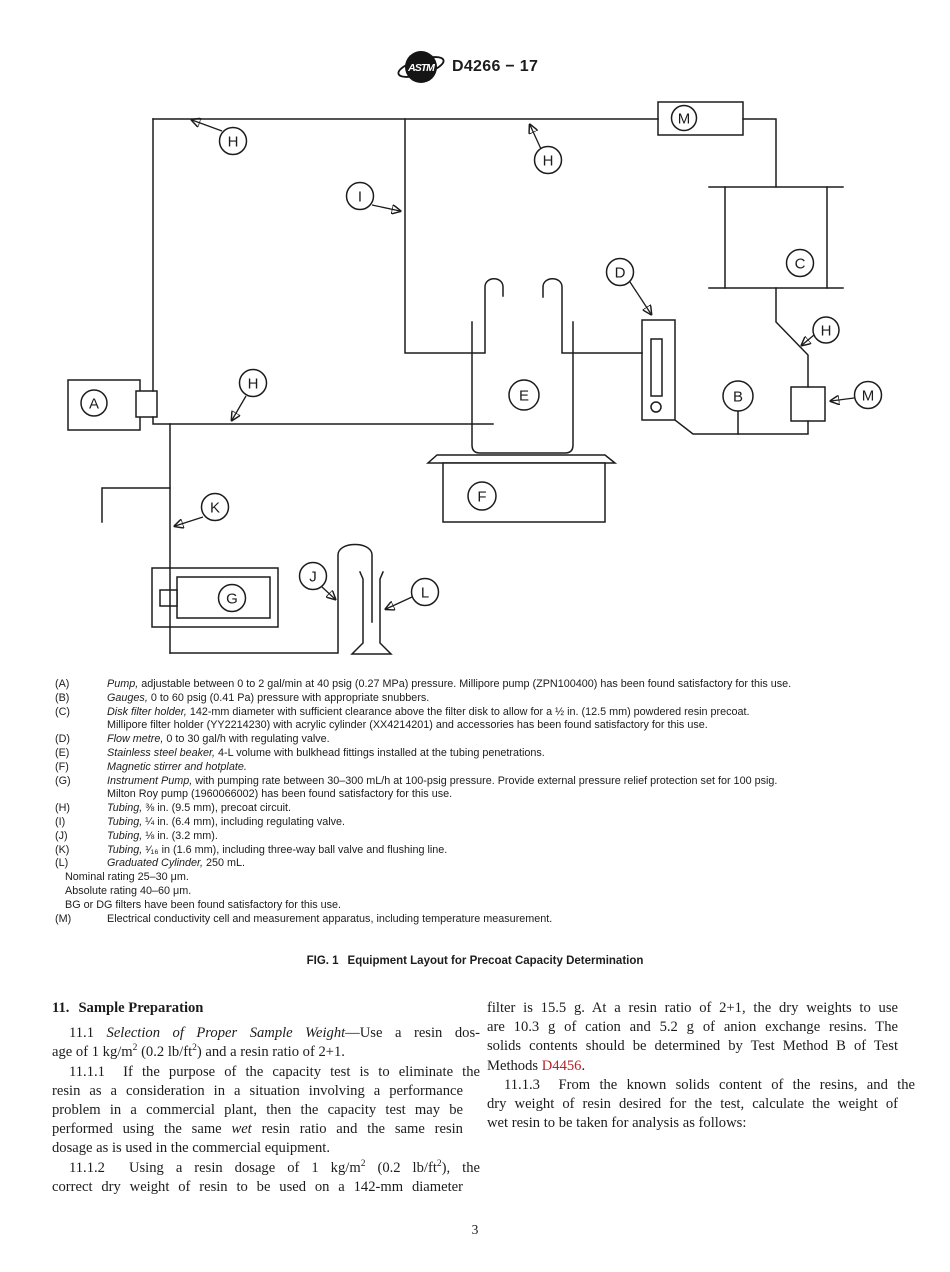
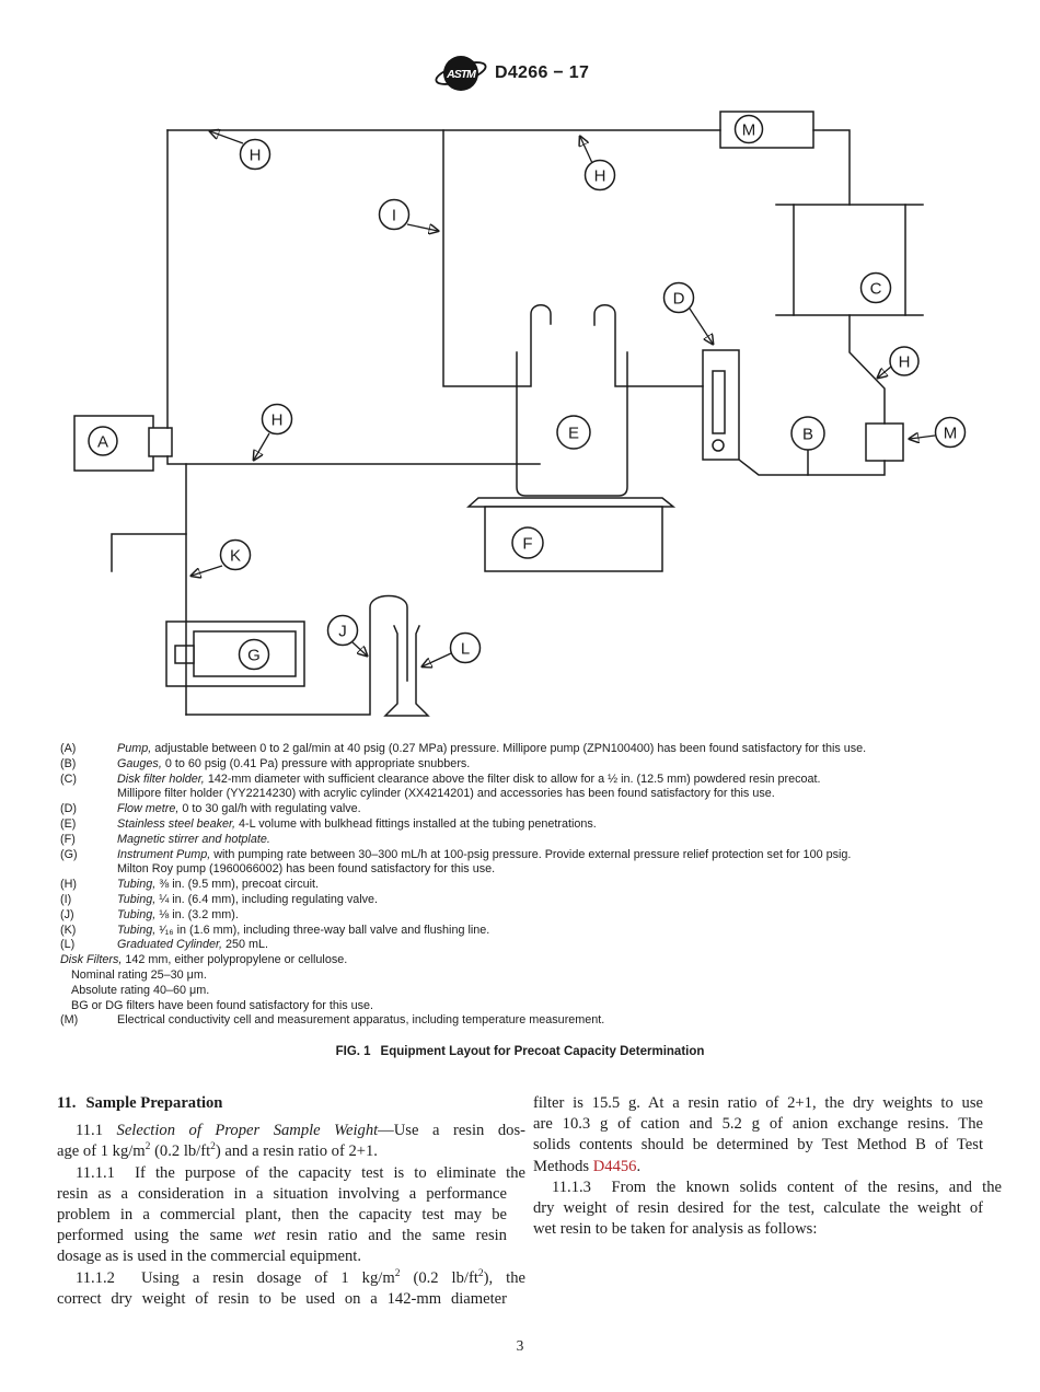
  ASTM
  D4266 − 17
  A
  H
  I
  H
  M
  C
  D
  E
  H
  B
  M
  H
  F
  K
  G
  J
  L
  (A) Pump, adjustable between 0 to 2 gal/min at 40 psig (0.27 MPa) pressure. Millipore pump (ZPN100400) has been found satisfactory for this use.
  (B) Gauges, 0 to 60 psig (0.41 Pa) pressure with appropriate snubbers.
  (C) Disk filter holder, 142-mm diameter with sufficient clearance above the filter disk to allow for a ½ in. (12.5 mm) powdered resin precoat.
  Millipore filter holder (YY2214230) with acrylic cylinder (XX4214201) and accessories has been found satisfactory for this use.
  (D) Flow metre, 0 to 30 gal/h with regulating valve.
  (E) Stainless steel beaker, 4-L volume with bulkhead fittings installed at the tubing penetrations.
  (F) Magnetic stirrer and hotplate.
  (G) Instrument Pump, with pumping rate between 30–300 mL/h at 100-psig pressure. Provide external pressure relief protection set for 100 psig.
  Milton Roy pump (1960066002) has been found satisfactory for this use.
  (H) Tubing, ⅜ in. (9.5 mm), precoat circuit.
  (I) Tubing, ¼ in. (6.4 mm), including regulating valve.
  (J) Tubing, ⅛ in. (3.2 mm).
  (K) Tubing, ¹⁄₁₆ in (1.6 mm), including three-way ball valve and flushing line.
  (L) Graduated Cylinder, 250 mL.
+ Disk Filters, 142 mm, either polypropylene or cellulose.
  Nominal rating 25–30 μm.
  Absolute rating 40–60 μm.
  BG or DG filters have been found satisfactory for this use.
  (M) Electrical conductivity cell and measurement apparatus, including temperature measurement.
  FIG. 1 Equipment Layout for Precoat Capacity Determination
  11. Sample Preparation
  11.1 Selection of Proper Sample Weight—Use a resin dos-
  age of 1 kg/m2 (0.2 lb/ft2) and a resin ratio of 2+1.
  11.1.1 If the purpose of the capacity test is to eliminate the
  resin as a consideration in a situation involving a performance
  problem in a commercial plant, then the capacity test may be
  performed using the same wet resin ratio and the same resin
  dosage as is used in the commercial equipment.
  11.1.2 Using a resin dosage of 1 kg/m2 (0.2 lb/ft2), the
  correct dry weight of resin to be used on a 142-mm diameter
  filter is 15.5 g. At a resin ratio of 2+1, the dry weights to use
  are 10.3 g of cation and 5.2 g of anion exchange resins. The
  solids contents should be determined by Test Method B of Test
  Methods D4456.
  11.1.3 From the known solids content of the resins, and the
  dry weight of resin desired for the test, calculate the weight of
  wet resin to be taken for analysis as follows:
  3
